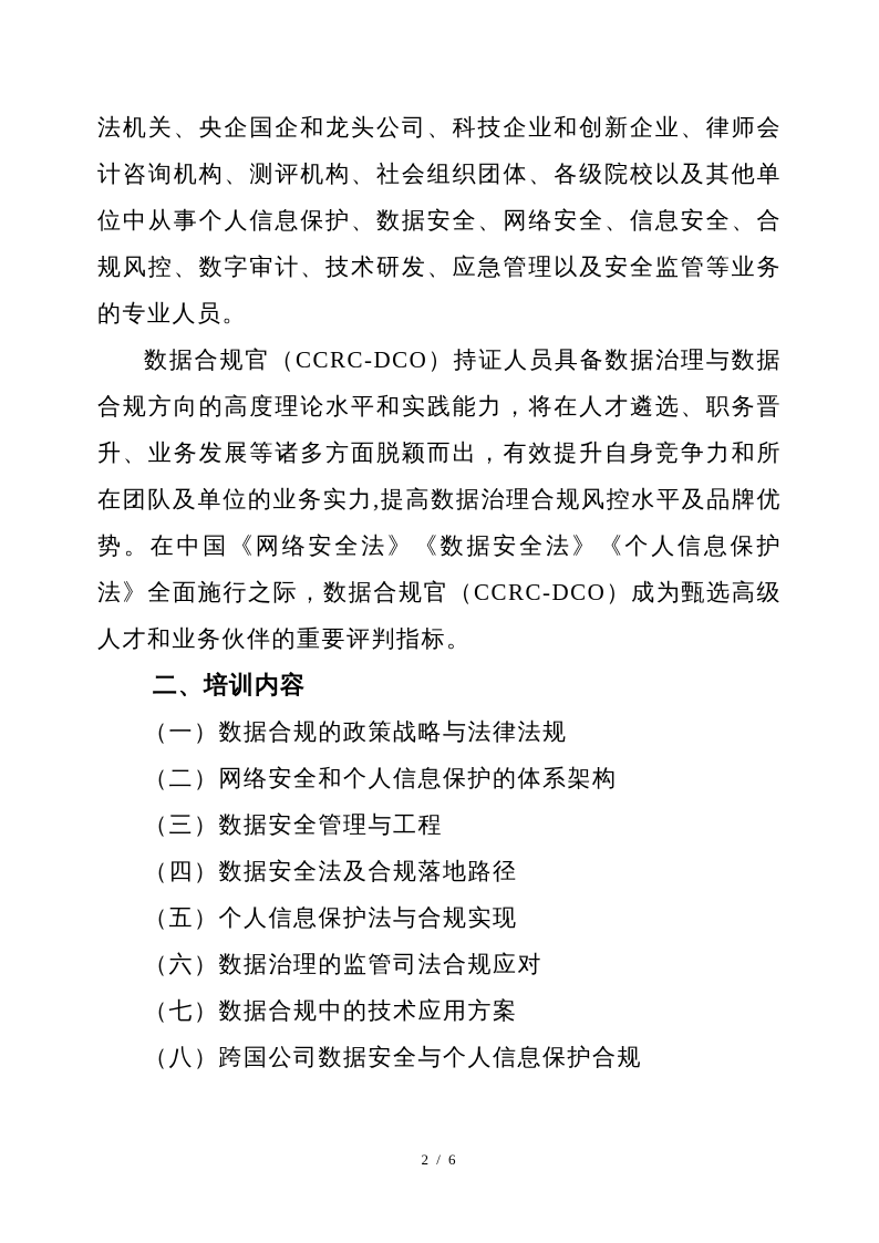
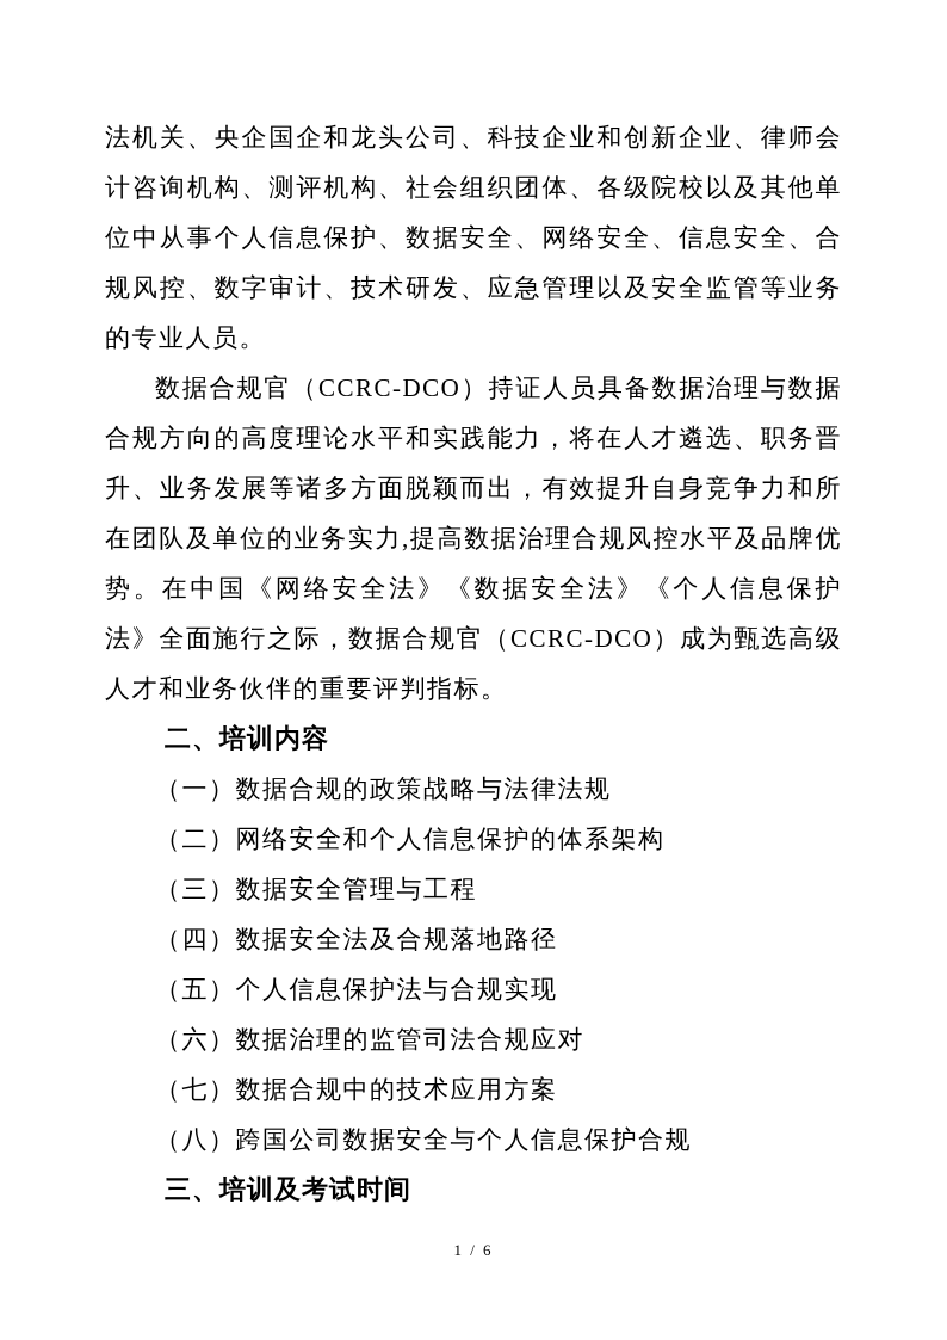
  法机关、央企国企和龙头公司、科技企业和创新企业、律师会计咨询机构、测评机构、社会组织团体、各级院校以及其他单位中从事个人信息保护、数据安全、网络安全、信息安全、合规风控、数字审计、技术研发、应急管理以及安全监管等业务的专业人员。
  数据合规官（CCRC-DCO）持证人员具备数据治理与数据合规方向的高度理论水平和实践能力，将在人才遴选、职务晋升、业务发展等诸多方面脱颖而出，有效提升自身竞争力和所在团队及单位的业务实力,提高数据治理合规风控水平及品牌优势。在中国《网络安全法》《数据安全法》《个人信息保护法》全面施行之际，数据合规官（CCRC-DCO）成为甄选高级人才和业务伙伴的重要评判指标。
  二、培训内容
  （一）数据合规的政策战略与法律法规
  （二）网络安全和个人信息保护的体系架构
  （三）数据安全管理与工程
  （四）数据安全法及合规落地路径
  （五）个人信息保护法与合规实现
  （六）数据治理的监管司法合规应对
  （七）数据合规中的技术应用方案
  （八）跨国公司数据安全与个人信息保护合规
+ 三、培训及考试时间
- 2 / 6
+ 1 / 6
